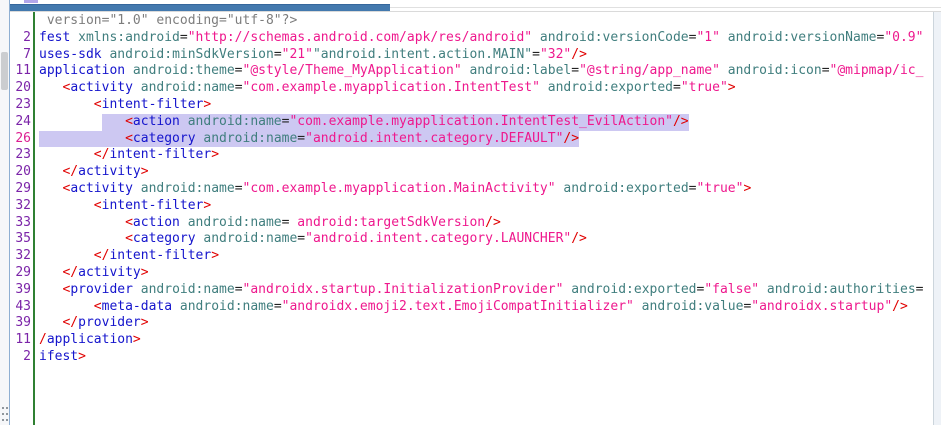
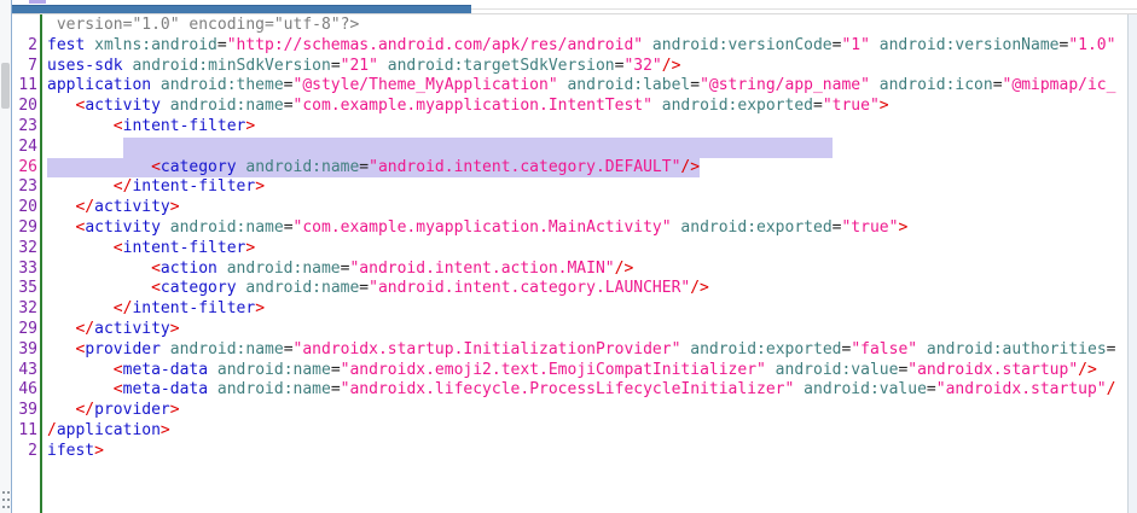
  version="1.0" encoding="utf-8"?>
  2
- fest xmlns:android="http://schemas.android.com/apk/res/android" android:versionCode="1" android:versionName="0.9"
+ fest xmlns:android="http://schemas.android.com/apk/res/android" android:versionCode="1" android:versionName="1.0"
  7
- uses-sdk android:minSdkVersion="21""android.intent.action.MAIN"="32"/>
+ uses-sdk android:minSdkVersion="21" android:targetSdkVersion="32"/>
  11
  application android:theme="@style/Theme_MyApplication" android:label="@string/app_name" android:icon="@mipmap/ic_
  20
  <activity android:name="com.example.myapplication.IntentTest" android:exported="true">
  23
  <intent-filter>
  24
- <action android:name="com.example.myapplication.IntentTest_EvilAction"/>
  26
  <category android:name="android.intent.category.DEFAULT"/>
  23
  </intent-filter>
  20
  </activity>
  29
  <activity android:name="com.example.myapplication.MainActivity" android:exported="true">
  32
  <intent-filter>
  33
- <action android:name= android:targetSdkVersion/>
+ <action android:name="android.intent.action.MAIN"/>
  35
  <category android:name="android.intent.category.LAUNCHER"/>
  32
  </intent-filter>
  29
  </activity>
  39
  <provider android:name="androidx.startup.InitializationProvider" android:exported="false" android:authorities=
  43
  <meta-data android:name="androidx.emoji2.text.EmojiCompatInitializer" android:value="androidx.startup"/>
+ 46
+ <meta-data android:name="androidx.lifecycle.ProcessLifecycleInitializer" android:value="androidx.startup"/
  39
  </provider>
  11
  /application>
  2
  ifest>
